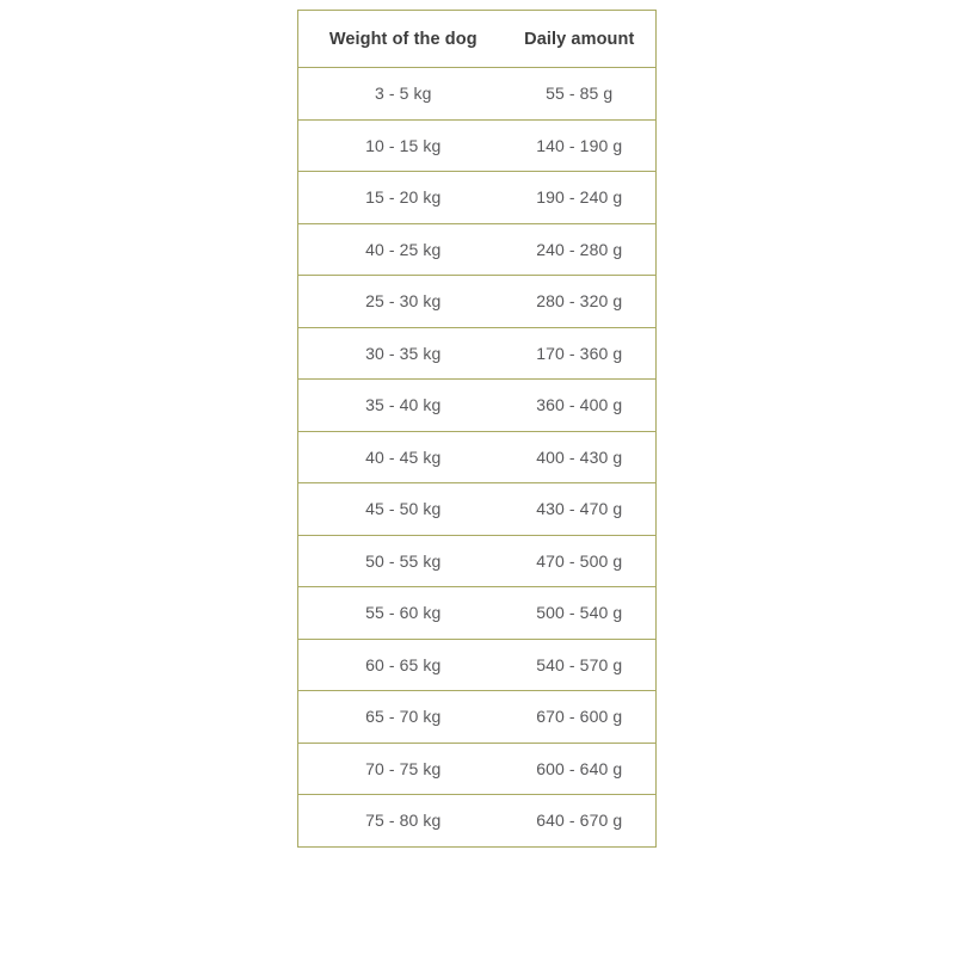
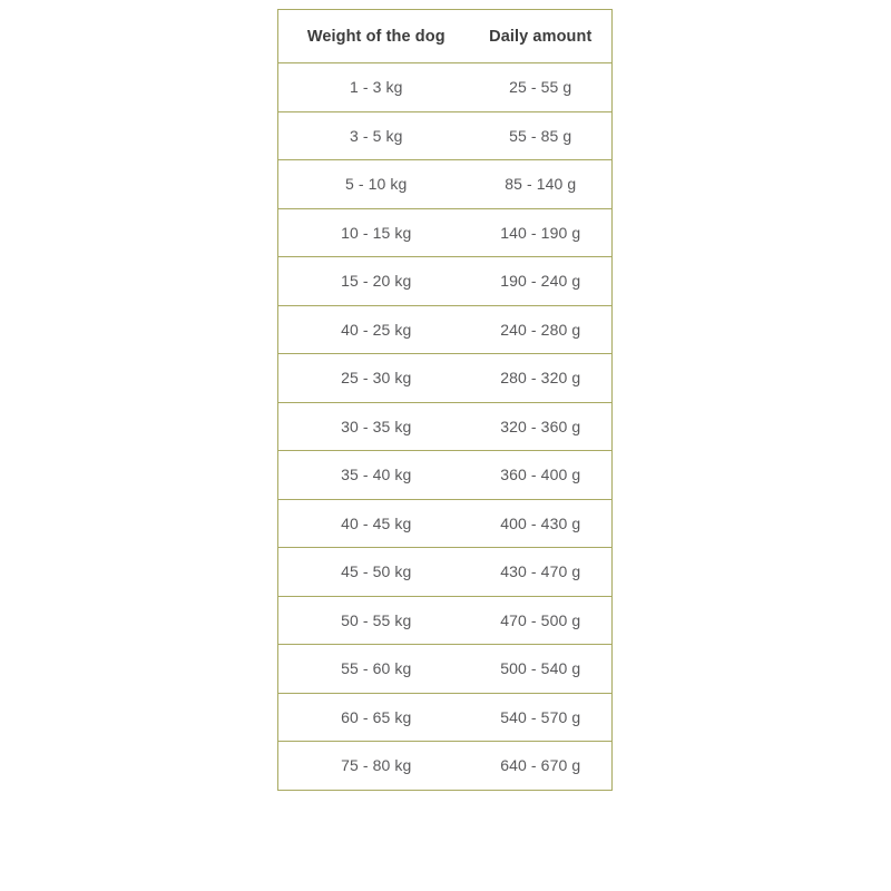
  Weight of the dog	Daily amount
+ 1 - 3 kg	25 - 55 g
  3 - 5 kg	55 - 85 g
+ 5 - 10 kg	85 - 140 g
  10 - 15 kg	140 - 190 g
  15 - 20 kg	190 - 240 g
  40 - 25 kg	240 - 280 g
  25 - 30 kg	280 - 320 g
- 30 - 35 kg	170 - 360 g
+ 30 - 35 kg	320 - 360 g
  35 - 40 kg	360 - 400 g
  40 - 45 kg	400 - 430 g
  45 - 50 kg	430 - 470 g
  50 - 55 kg	470 - 500 g
  55 - 60 kg	500 - 540 g
  60 - 65 kg	540 - 570 g
- 65 - 70 kg	670 - 600 g
- 70 - 75 kg	600 - 640 g
  75 - 80 kg	640 - 670 g
